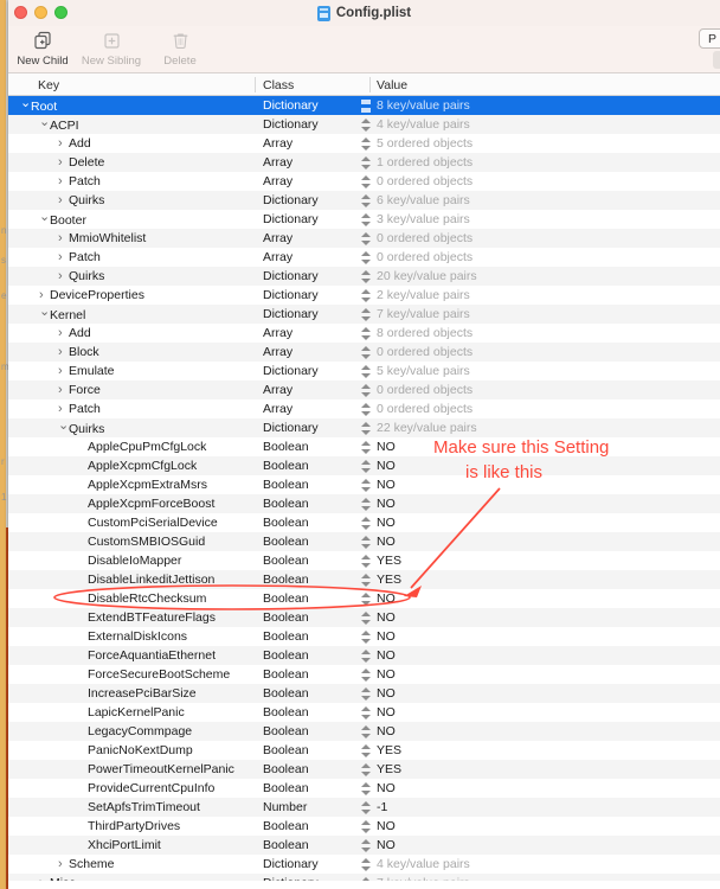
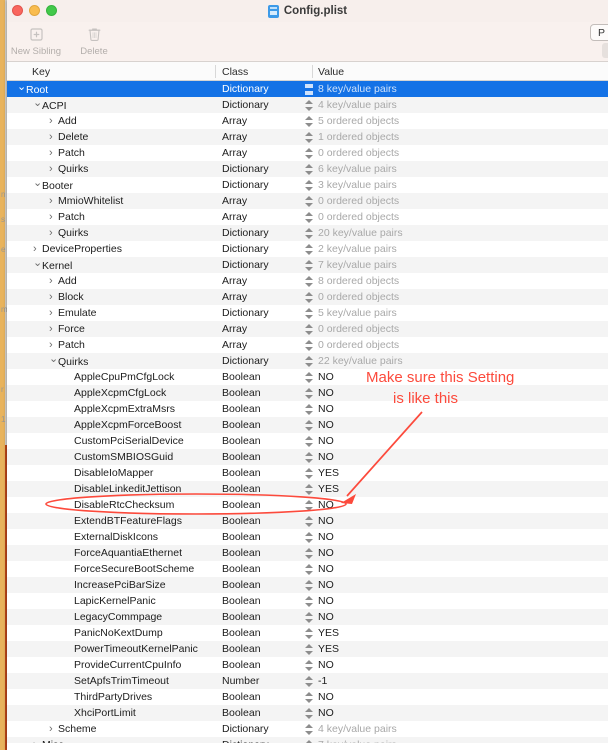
  n
  s
  e
  m
  r
  1
  Config.plist
- New Child
  New Sibling
  Delete
  P
  Key
  Class
  Value
  ⌄Root
  Dictionary
  8 key/value pairs
  ⌄ACPI
  Dictionary
  4 key/value pairs
  › Add
  Array
  5 ordered objects
  › Delete
  Array
  1 ordered objects
  › Patch
  Array
  0 ordered objects
  › Quirks
  Dictionary
  6 key/value pairs
  ⌄Booter
  Dictionary
  3 key/value pairs
  › MmioWhitelist
  Array
  0 ordered objects
  › Patch
  Array
  0 ordered objects
  › Quirks
  Dictionary
  20 key/value pairs
  › DeviceProperties
  Dictionary
  2 key/value pairs
  ⌄Kernel
  Dictionary
  7 key/value pairs
  › Add
  Array
  8 ordered objects
  › Block
  Array
  0 ordered objects
  › Emulate
  Dictionary
  5 key/value pairs
  › Force
  Array
  0 ordered objects
  › Patch
  Array
  0 ordered objects
  ⌄Quirks
  Dictionary
  22 key/value pairs
  AppleCpuPmCfgLock
  Boolean
  NO
  AppleXcpmCfgLock
  Boolean
  NO
  AppleXcpmExtraMsrs
  Boolean
  NO
  AppleXcpmForceBoost
  Boolean
  NO
  CustomPciSerialDevice
  Boolean
  NO
  CustomSMBIOSGuid
  Boolean
  NO
  DisableIoMapper
  Boolean
  YES
  DisableLinkeditJettison
  Boolean
  YES
  DisableRtcChecksum
  Boolean
  NO
  ExtendBTFeatureFlags
  Boolean
  NO
  ExternalDiskIcons
  Boolean
  NO
  ForceAquantiaEthernet
  Boolean
  NO
  ForceSecureBootScheme
  Boolean
  NO
  IncreasePciBarSize
  Boolean
  NO
  LapicKernelPanic
  Boolean
  NO
  LegacyCommpage
  Boolean
  NO
  PanicNoKextDump
  Boolean
  YES
  PowerTimeoutKernelPanic
  Boolean
  YES
  ProvideCurrentCpuInfo
  Boolean
  NO
  SetApfsTrimTimeout
  Number
  -1
  ThirdPartyDrives
  Boolean
  NO
  XhciPortLimit
  Boolean
  NO
  › Scheme
  Dictionary
  4 key/value pairs
  Make sure this Setting
  is like this
